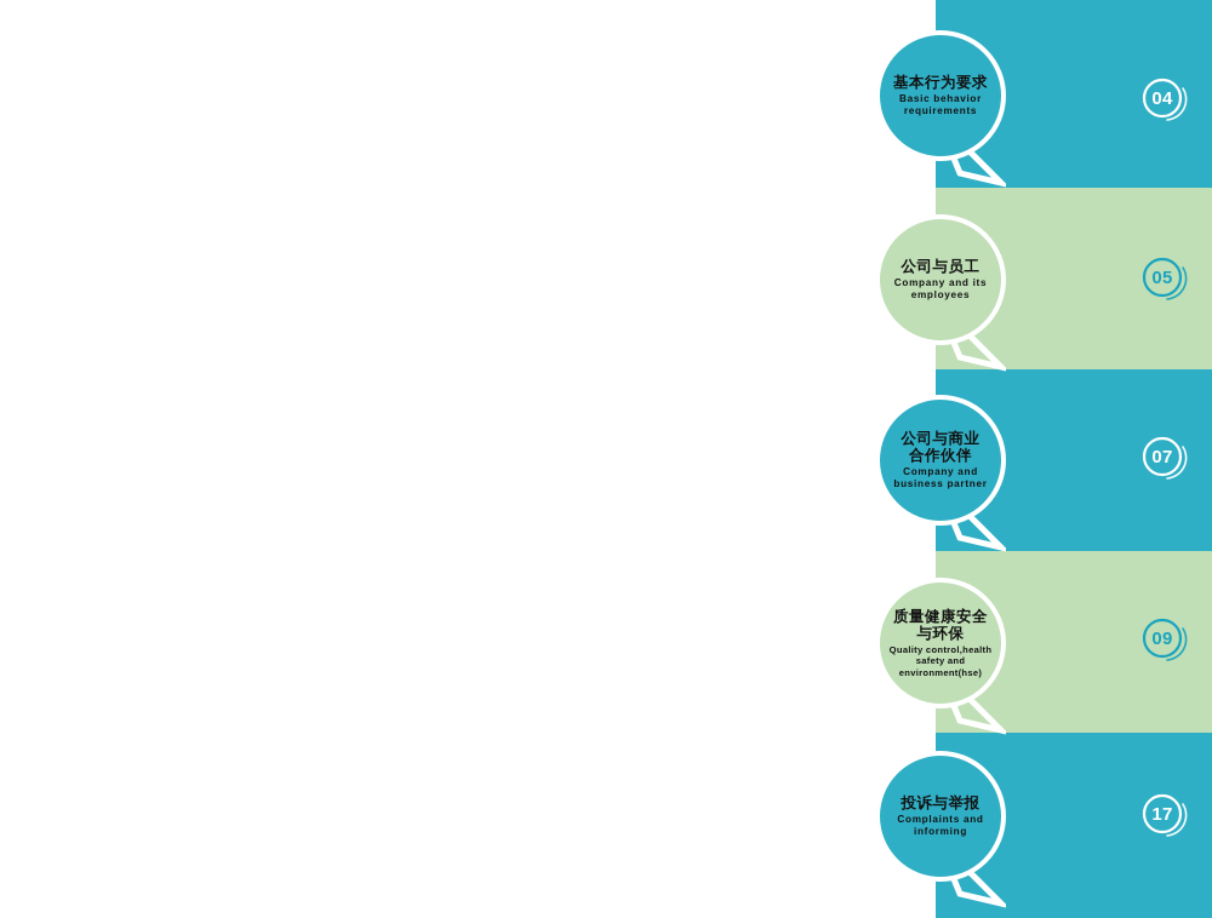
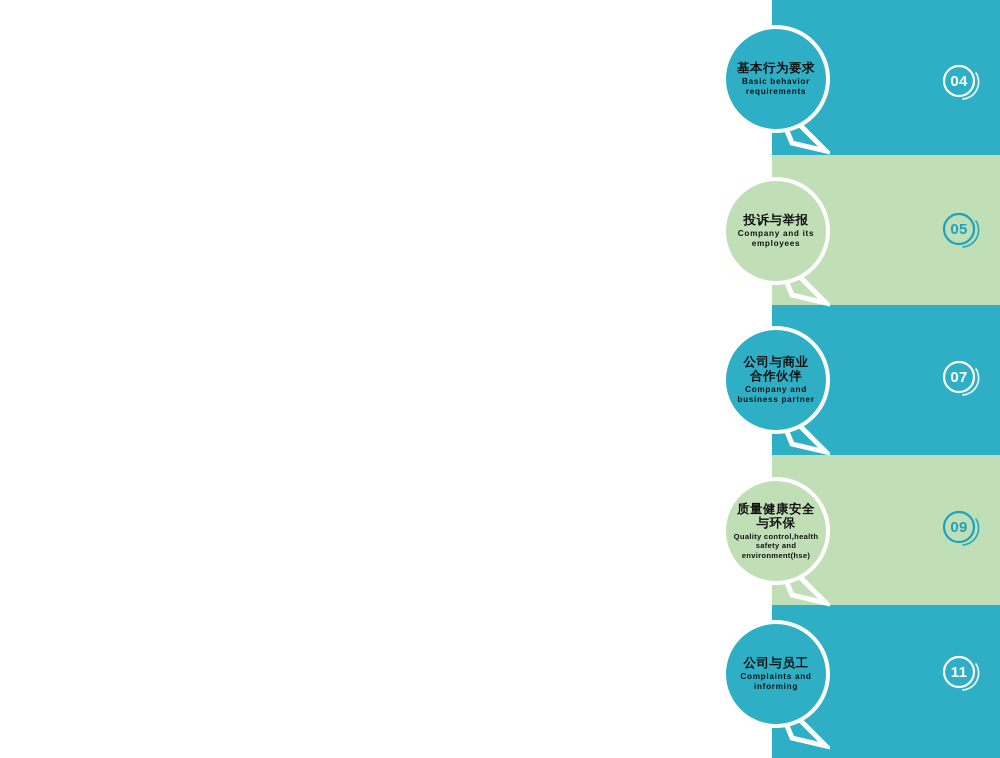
  基本行为要求
  Basic behavior
  requirements
  04
- 公司与员工
+ 投诉与举报
  Company and its
  employees
  05
  公司与商业
  合作伙伴
  Company and
  business partner
  07
  质量健康安全
  与环保
  Quality control,health
  safety and
  environment(hse)
  09
- 投诉与举报
+ 公司与员工
  Complaints and
  informing
- 17
+ 11
